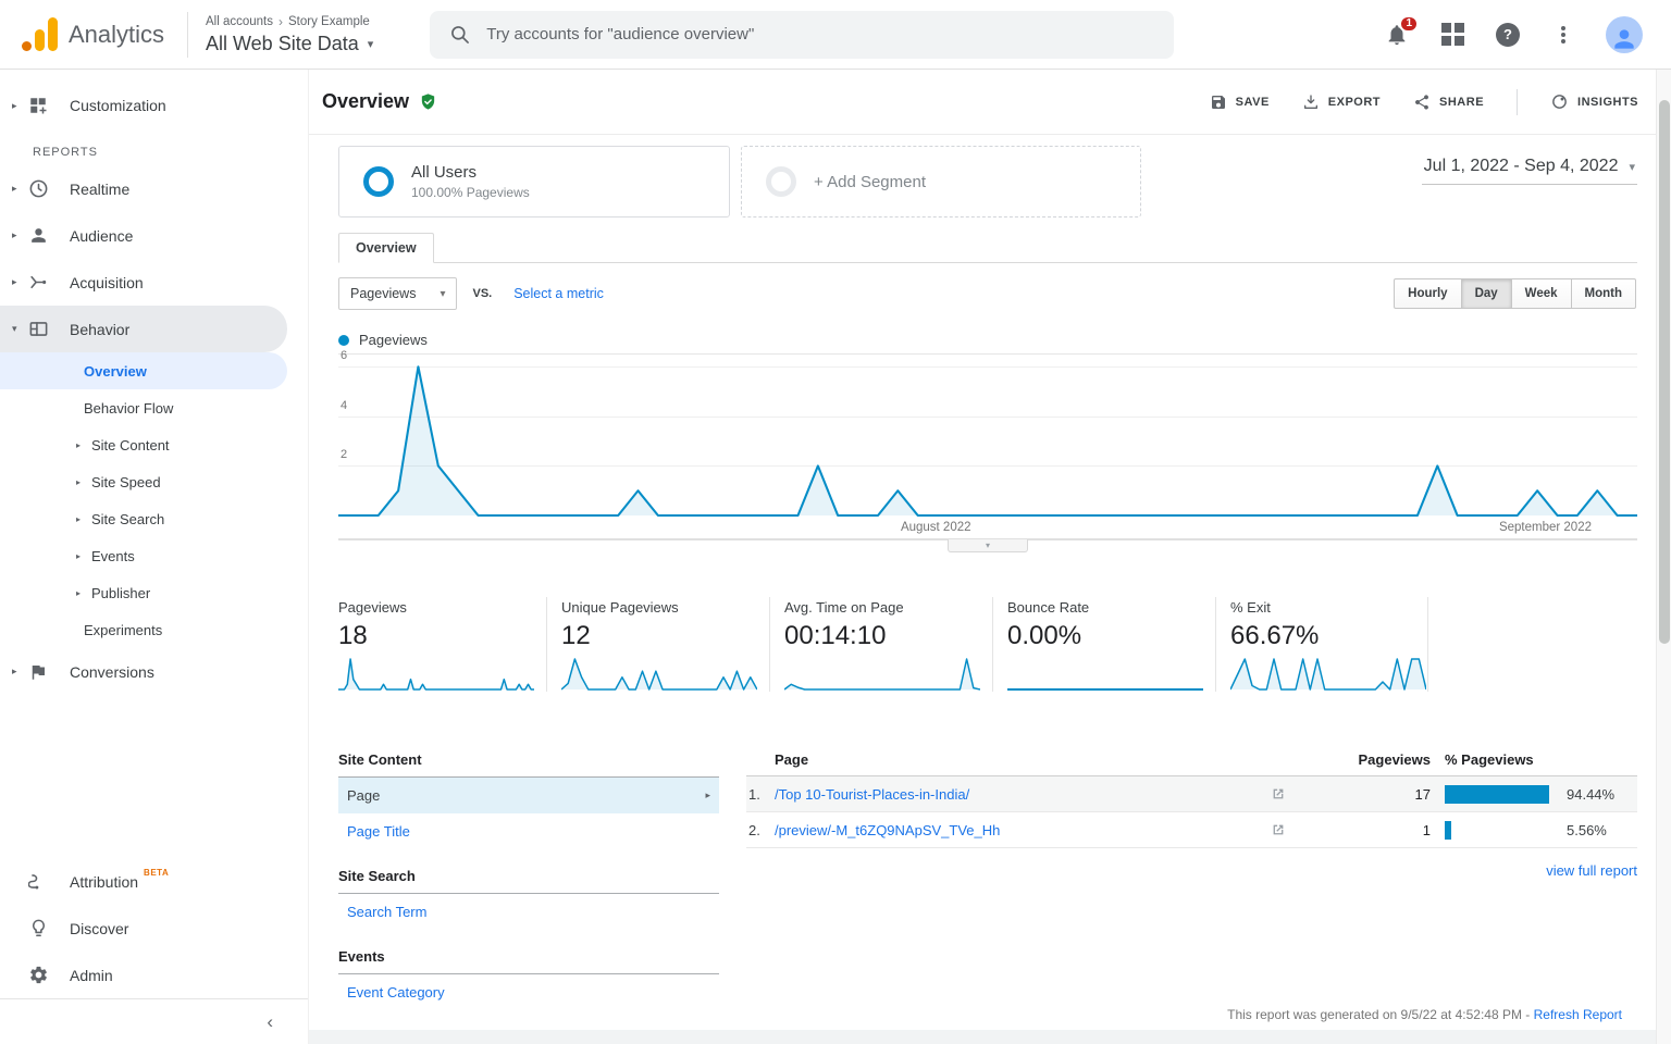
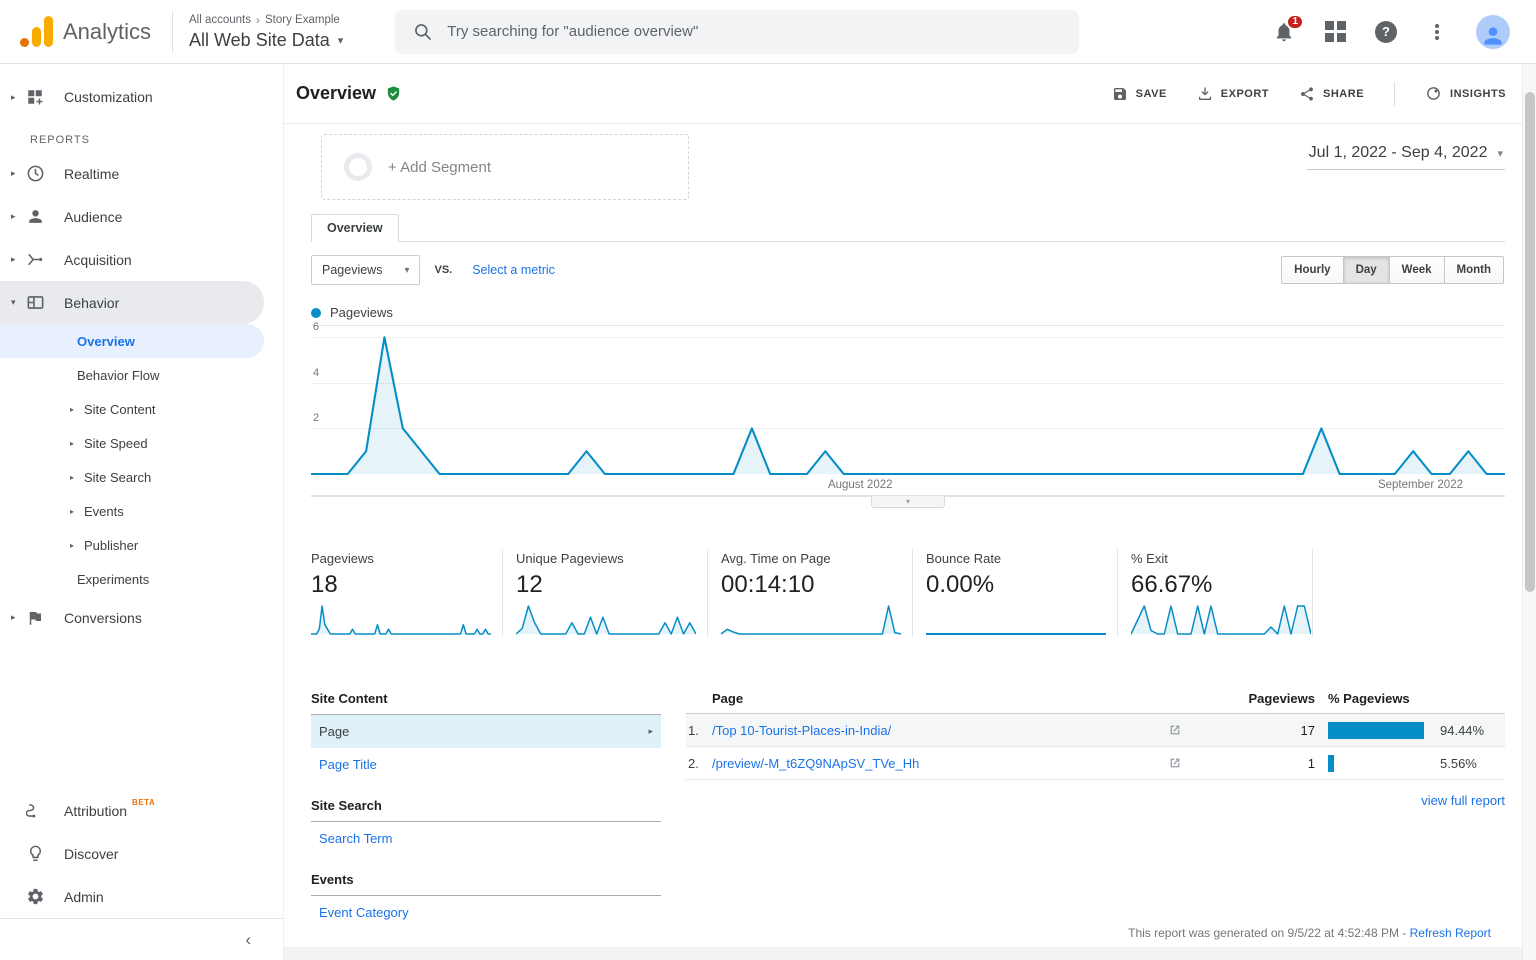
  Analytics
  All accounts
  ›
  Story Example
  All Web Site Data
  ▾
- Try accounts for "audience overview"
+ Try searching for "audience overview"
  1
  ?
  ▸
  Customization
  REPORTS
  ▸
  Realtime
  ▸
  Audience
  ▸
  Acquisition
  ▾
  Behavior
  Overview
  Behavior Flow
  ▸
  Site Content
  ▸
  Site Speed
  ▸
  Site Search
  ▸
  Events
  ▸
  Publisher
  Experiments
  ▸
  Conversions
  Attribution
  BETA
  Discover
  Admin
  ‹
  Overview
  SAVE
  EXPORT
  SHARE
  INSIGHTS
- All Users
- 100.00% Pageviews
  + Add Segment
  Jul 1, 2022 - Sep 4, 2022
  ▾
  Overview
  Pageviews
  ▾
  VS.
  Select a metric
  Hourly
  Day
  Week
  Month
  Pageviews
  6
  4
  2
  August 2022
  September 2022
  ▾
  Pageviews
  18
  Unique Pageviews
  12
  Avg. Time on Page
  00:14:10
  Bounce Rate
  0.00%
  % Exit
  66.67%
  Site Content
  Page
  ▸
  Page Title
  Site Search
  Search Term
  Events
  Event Category
  Page
  Pageviews
  % Pageviews
  1.
  /Top 10-Tourist-Places-in-India/
  17
  94.44%
  2.
  /preview/-M_t6ZQ9NApSV_TVe_Hh
  1
  5.56%
  view full report
  This report was generated on 9/5/22 at 4:52:48 PM - Refresh Report
